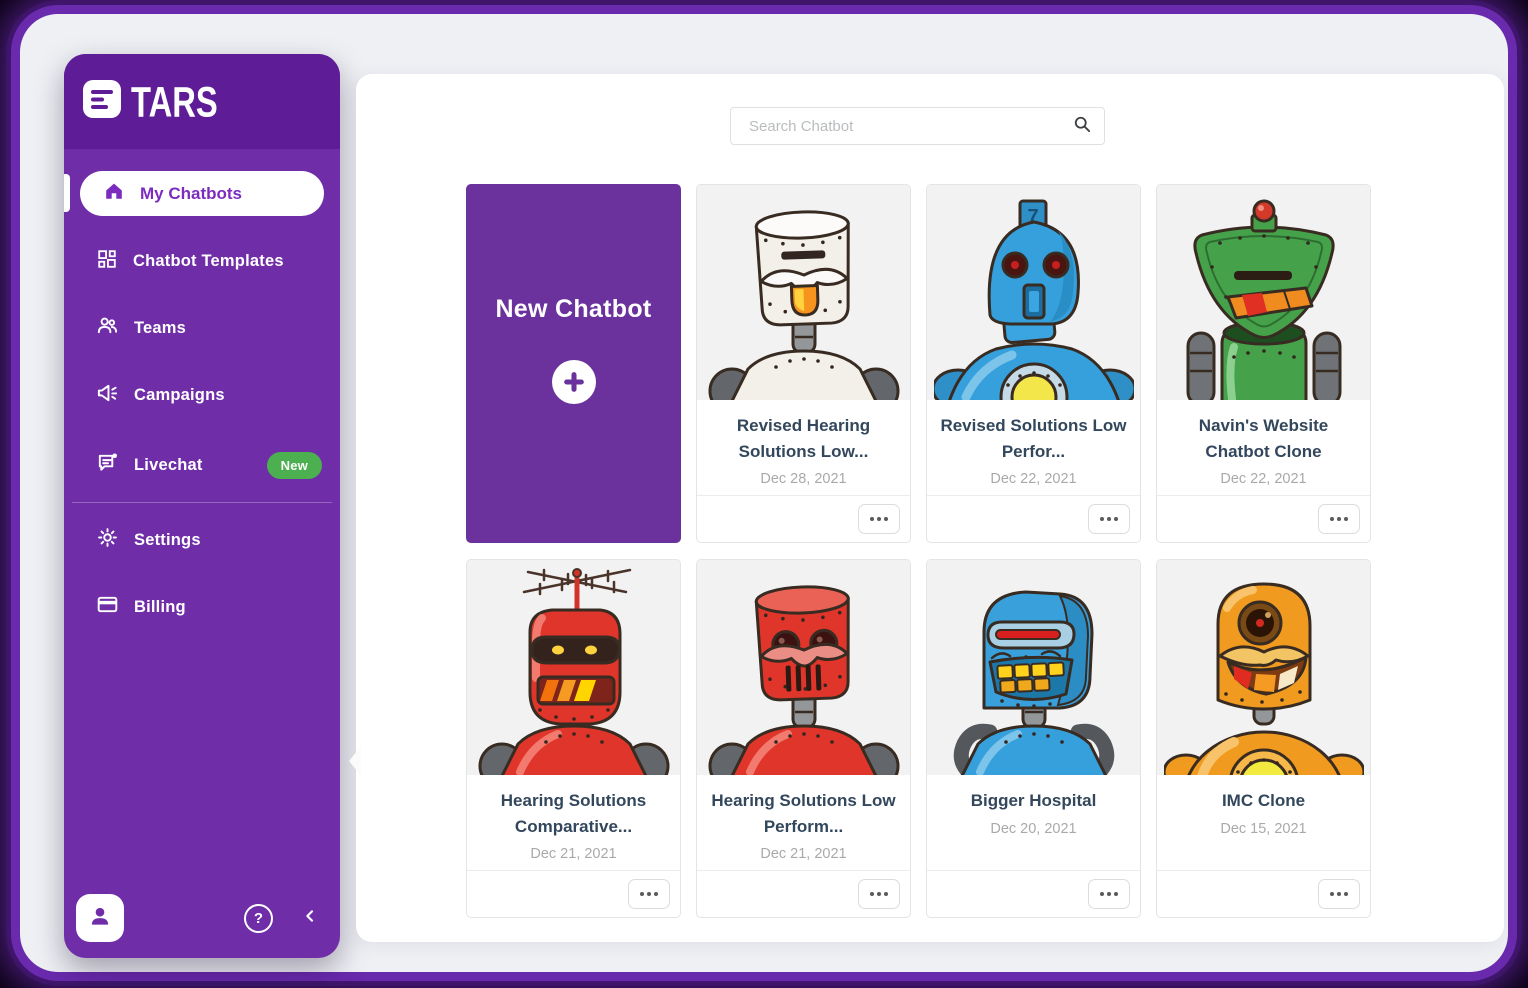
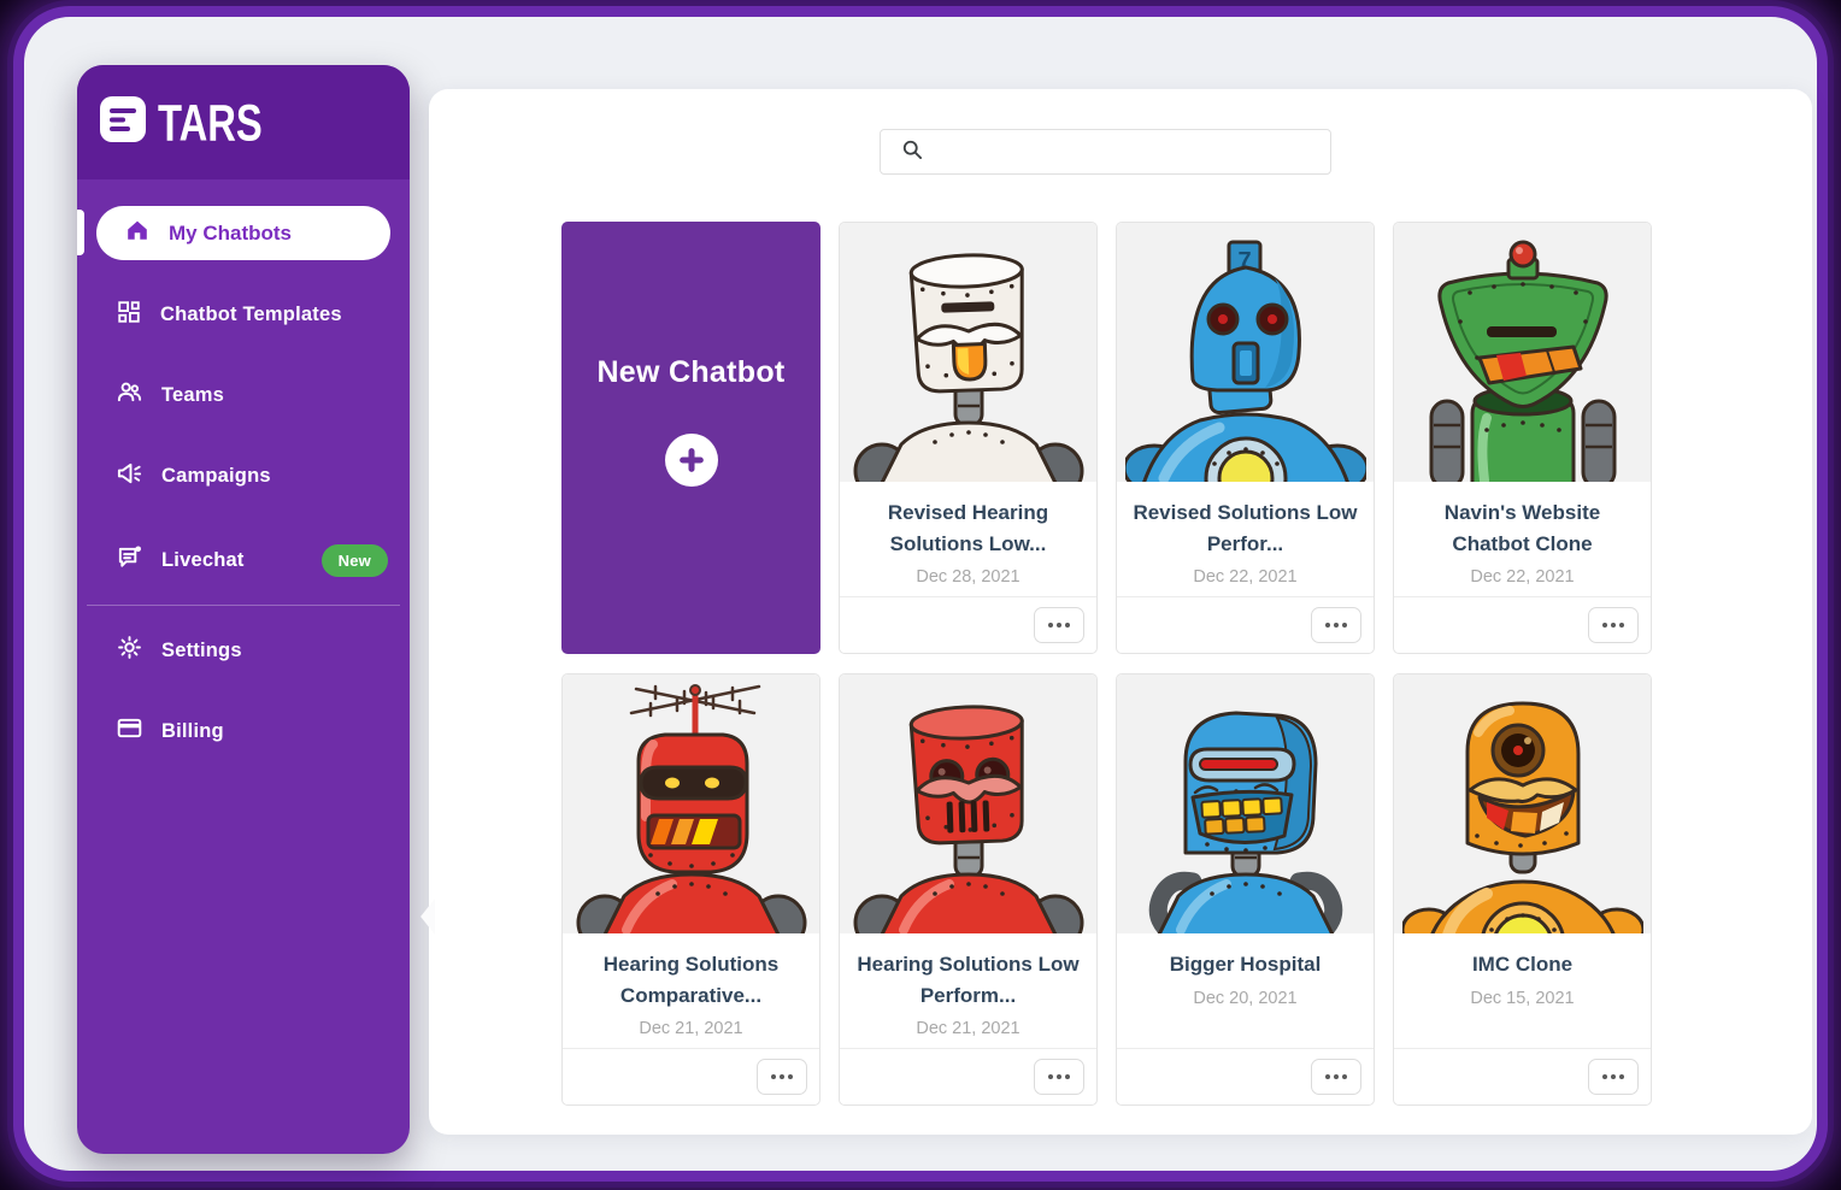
  TARS
  My Chatbots
  Chatbot Templates
  Teams
  Campaigns
  Livechat
  New
  Settings
  Billing
- ?
- Search Chatbot
  New Chatbot
  Revised Hearing Solutions Low...
  Dec 28, 2021
  7
  Revised Solutions Low Perfor...
  Dec 22, 2021
  Navin's Website Chatbot Clone
  Dec 22, 2021
  Hearing Solutions Comparative...
  Dec 21, 2021
  Hearing Solutions Low Perform...
  Dec 21, 2021
  Bigger Hospital
  Dec 20, 2021
  IMC Clone
  Dec 15, 2021
